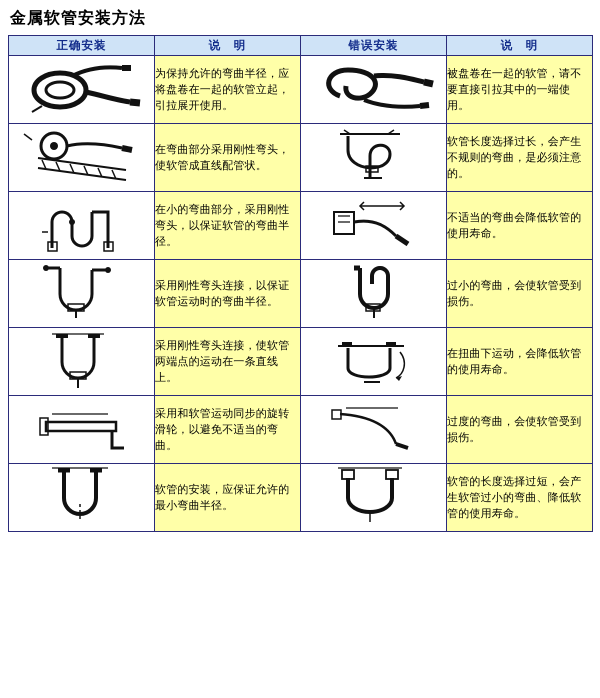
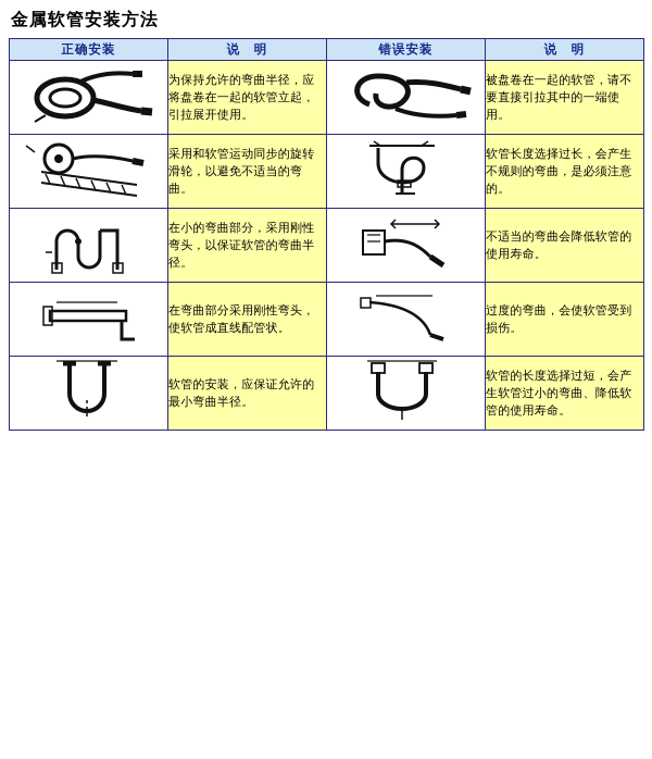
  金属软管安装方法
  正确安装	说 明	错误安装	说 明
  	为保持允许的弯曲半径，应将盘卷在一起的软管立起，引拉展开使用。		被盘卷在一起的软管，请不要直接引拉其中的一端使用。
- 	在弯曲部分采用刚性弯头，使软管成直线配管状。		软管长度选择过长，会产生不规则的弯曲，是必须注意的。
+ 	采用和软管运动同步的旋转滑轮，以避免不适当的弯曲。		软管长度选择过长，会产生不规则的弯曲，是必须注意的。
  	在小的弯曲部分，采用刚性弯头，以保证软管的弯曲半径。		不适当的弯曲会降低软管的使用寿命。
- 	采用刚性弯头连接，以保证软管运动时的弯曲半径。		过小的弯曲，会使软管受到损伤。
- 	采用刚性弯头连接，使软管两端点的运动在一条直线上。		在扭曲下运动，会降低软管的使用寿命。
- 	采用和软管运动同步的旋转滑轮，以避免不适当的弯曲。		过度的弯曲，会使软管受到损伤。
+ 	在弯曲部分采用刚性弯头，使软管成直线配管状。		过度的弯曲，会使软管受到损伤。
  	软管的安装，应保证允许的最小弯曲半径。		软管的长度选择过短，会产生软管过小的弯曲、降低软管的使用寿命。
